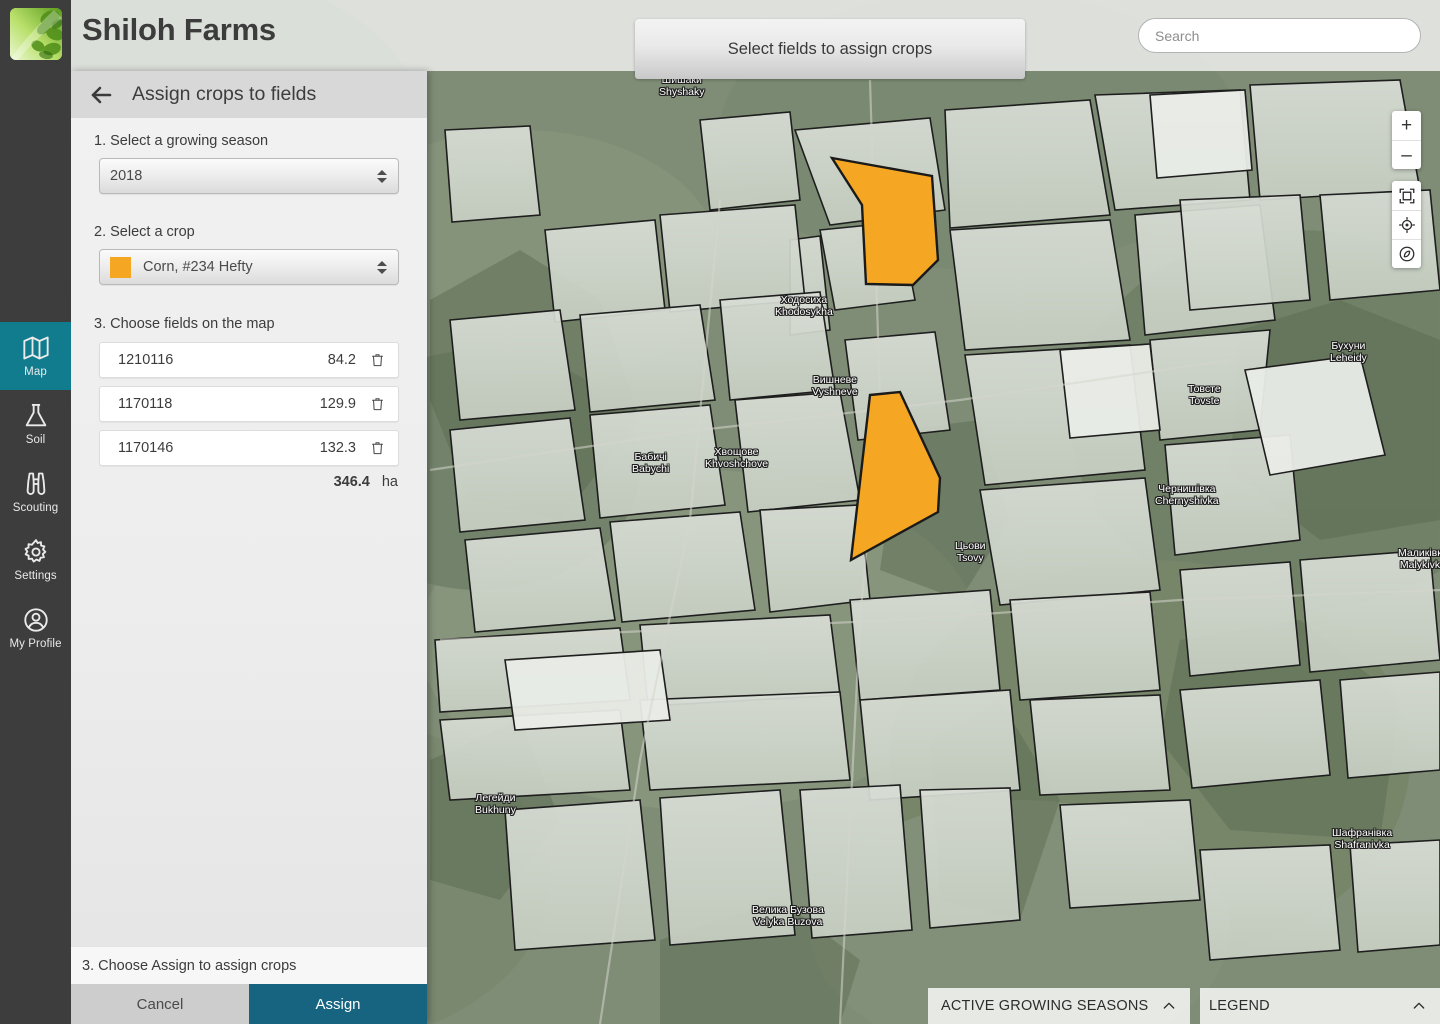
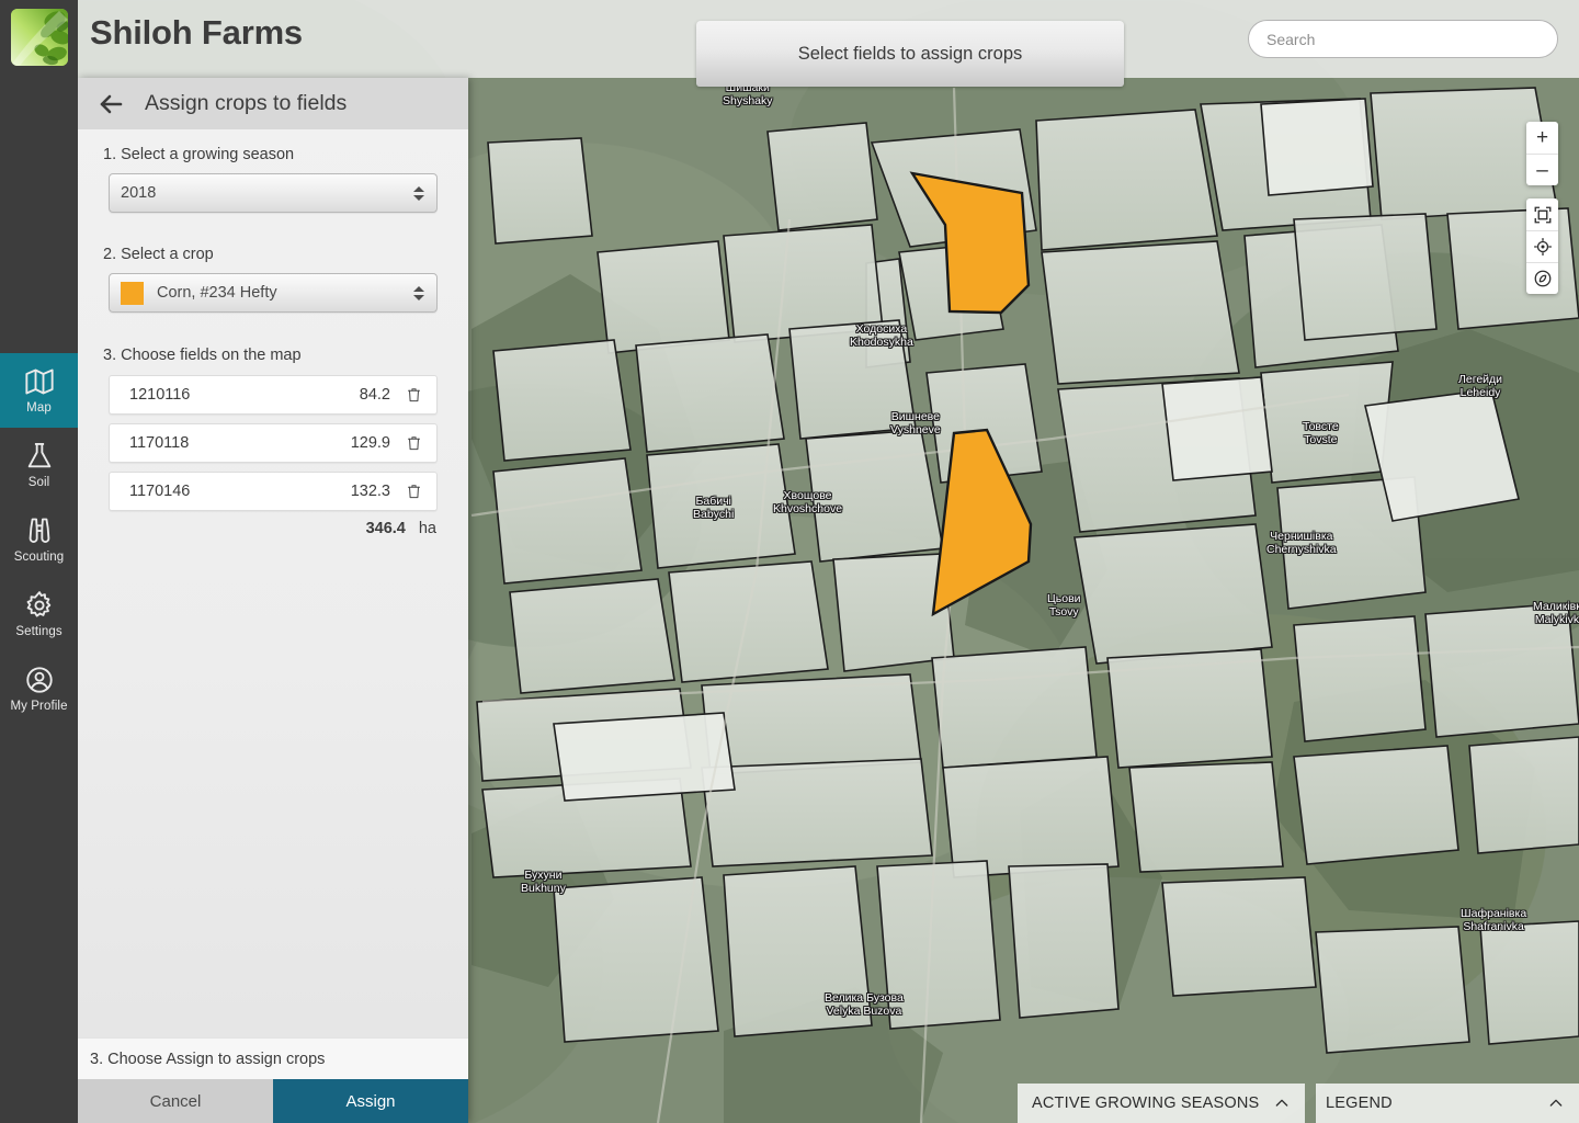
  Шишаки
  Shyshaky
  Ходосиха
  Khodosykha
  Вишневе
  Vyshneve
  Бабичі
  Babychi
  Хвощове
  Khvoshchove
  Цьови
  Tsovy
- Бухуни
+ Легейди
  Leheidy
  Товсте
  Tovste
  Чернишівка
  Chernyshivka
  Маликів
  Malykivk
- Легейди
+ Бухуни
  Bukhuny
  Шафранівка
  Shafranivka
  Велика Бузова
  Velyka Buzova
  Shiloh Farms
  Search
  Select fields to assign crops
  Map
  Soil
  Scouting
  Settings
  My Profile
  Assign crops to fields
  1. Select a growing season
  2018
  2. Select a crop
  Corn, #234 Hefty
  3. Choose fields on the map
  1210116
  84.2
  1170118
  129.9
  1170146
  132.3
  346.4
  ha
  3. Choose Assign to assign crops
  Cancel
  Assign
  +
  –
  ACTIVE GROWING SEASONS
  LEGEND
